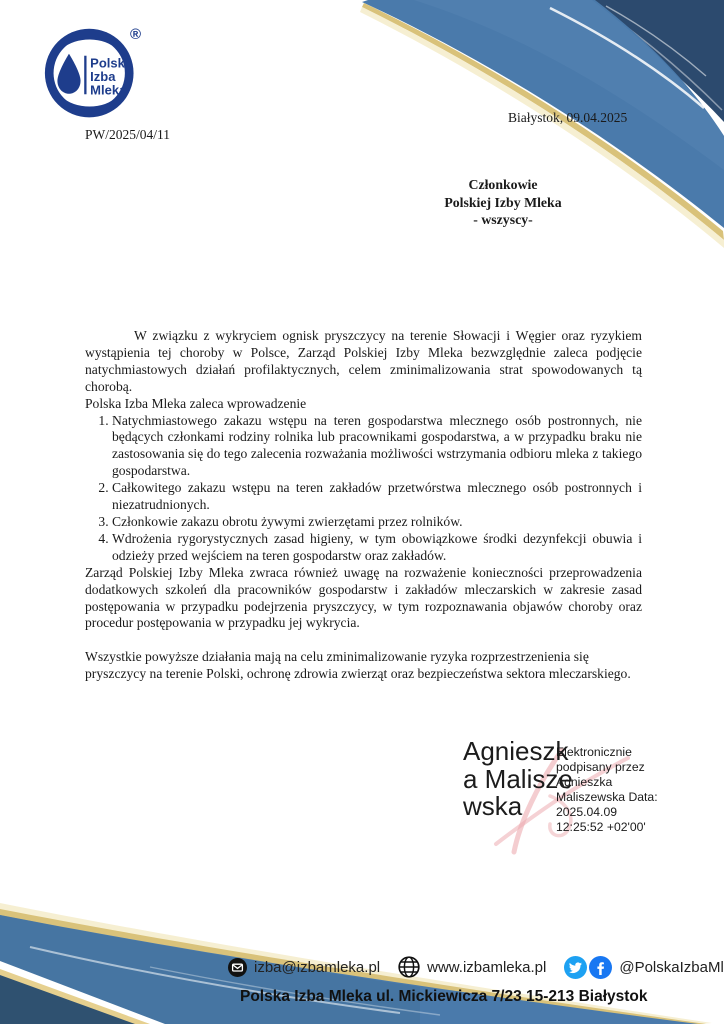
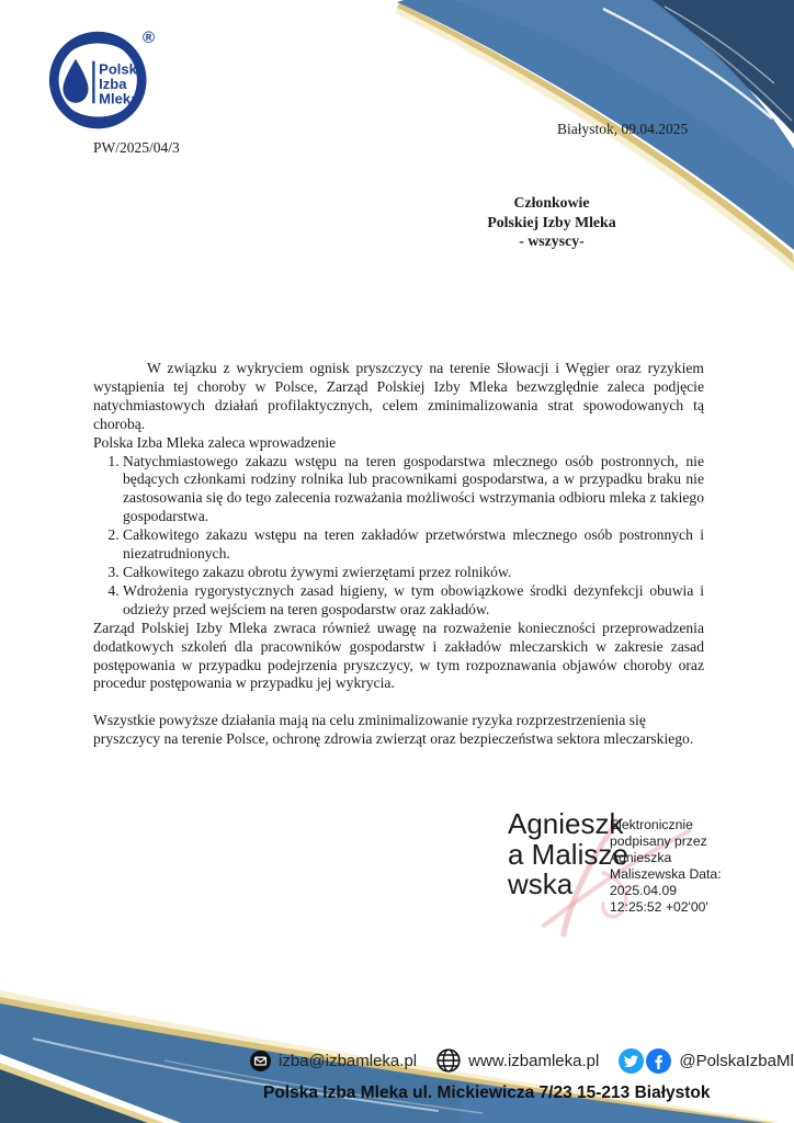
  Polska
  Izba
  Mleka
  ®
- PW/2025/04/11
+ PW/2025/04/3
  Białystok, 09.04.2025
  Członkowie
  Polskiej Izby Mleka
  - wszyscy-
  W związku z wykryciem ognisk pryszczycy na terenie Słowacji i Węgier oraz ryzykiem wystąpienia tej choroby w Polsce, Zarząd Polskiej Izby Mleka bezwzględnie zaleca podjęcie natychmiastowych działań profilaktycznych, celem zminimalizowania strat spowodowanych tą chorobą.
  Polska Izba Mleka zaleca wprowadzenie
  Natychmiastowego zakazu wstępu na teren gospodarstwa mlecznego osób postronnych, nie będących członkami rodziny rolnika lub pracownikami gospodarstwa, a w przypadku braku nie zastosowania się do tego zalecenia rozważania możliwości wstrzymania odbioru mleka z takiego gospodarstwa.
  Całkowitego zakazu wstępu na teren zakładów przetwórstwa mlecznego osób postronnych i niezatrudnionych.
- Członkowie zakazu obrotu żywymi zwierzętami przez rolników.
+ Całkowitego zakazu obrotu żywymi zwierzętami przez rolników.
  Wdrożenia rygorystycznych zasad higieny, w tym obowiązkowe środki dezynfekcji obuwia i odzieży przed wejściem na teren gospodarstw oraz zakładów.
  Zarząd Polskiej Izby Mleka zwraca również uwagę na rozważenie konieczności przeprowadzenia dodatkowych szkoleń dla pracowników gospodarstw i zakładów mleczarskich w zakresie zasad postępowania w przypadku podejrzenia pryszczycy, w tym rozpoznawania objawów choroby oraz procedur postępowania w przypadku jej wykrycia.
- Wszystkie powyższe działania mają na celu zminimalizowanie ryzyka rozprzestrzenienia się pryszczycy na terenie Polski, ochronę zdrowia zwierząt oraz bezpieczeństwa sektora mleczarskiego.
+ Wszystkie powyższe działania mają na celu zminimalizowanie ryzyka rozprzestrzenienia się pryszczycy na terenie Polsce, ochronę zdrowia zwierząt oraz bezpieczeństwa sektora mleczarskiego.
  Agnieszka Maliszewska
  Elektronicznie podpisany przez Agnieszka Maliszewska Data: 2025.04.09 12:25:52 +02'00'
  izba@izbamleka.pl
  www.izbamleka.pl
  @PolskaIzbaMl
  Polska Izba Mleka ul. Mickiewicza 7/23 15-213 Białystok
